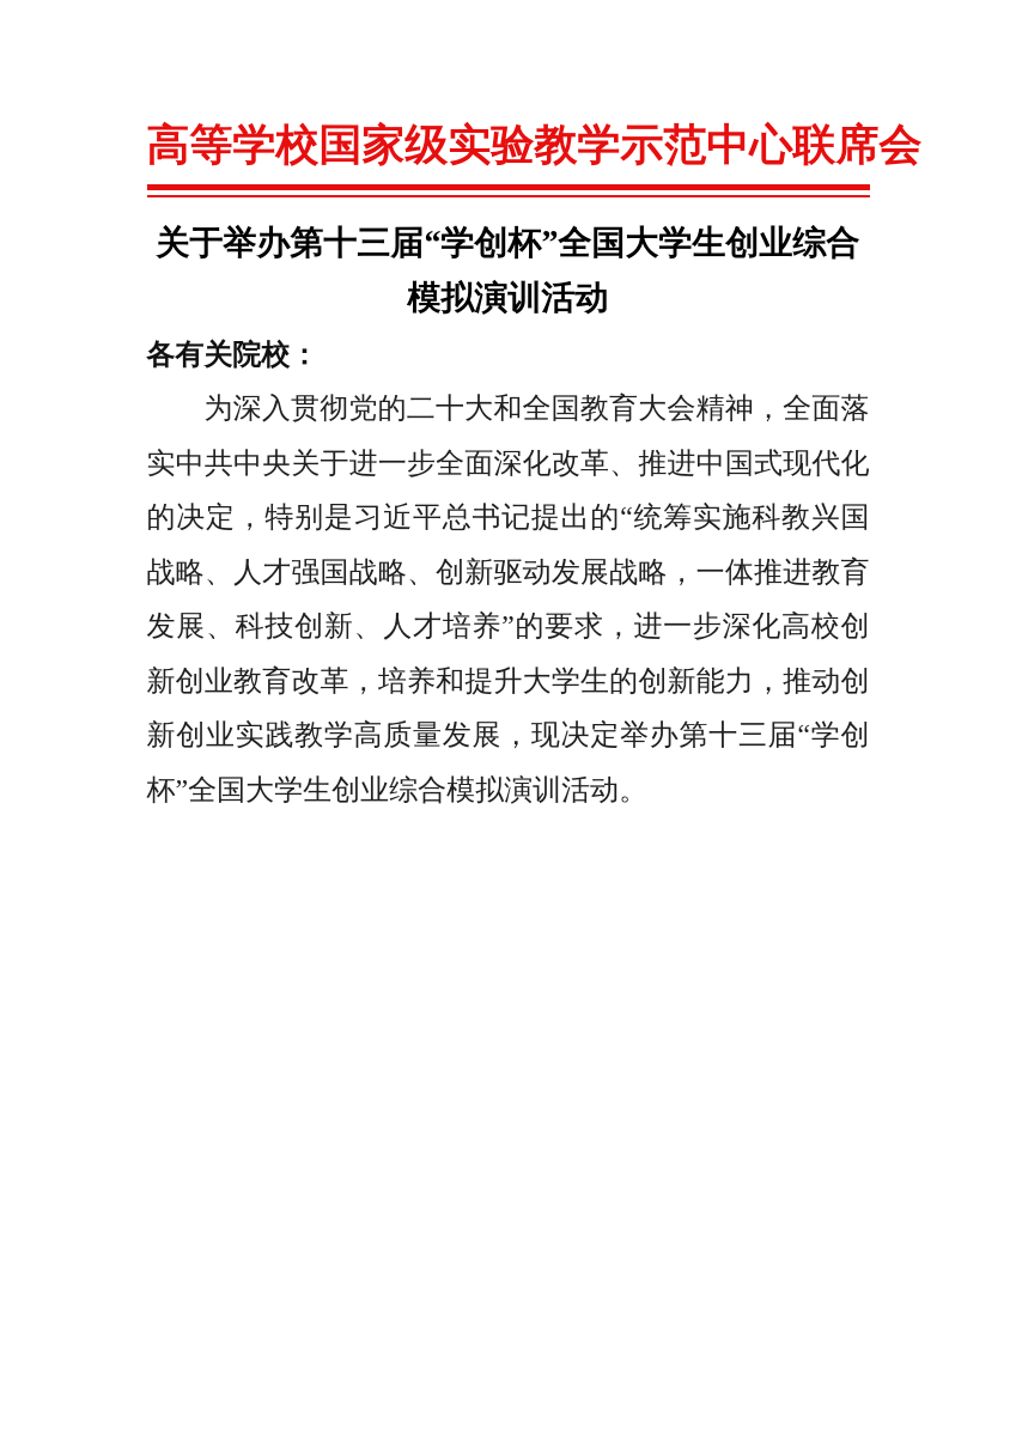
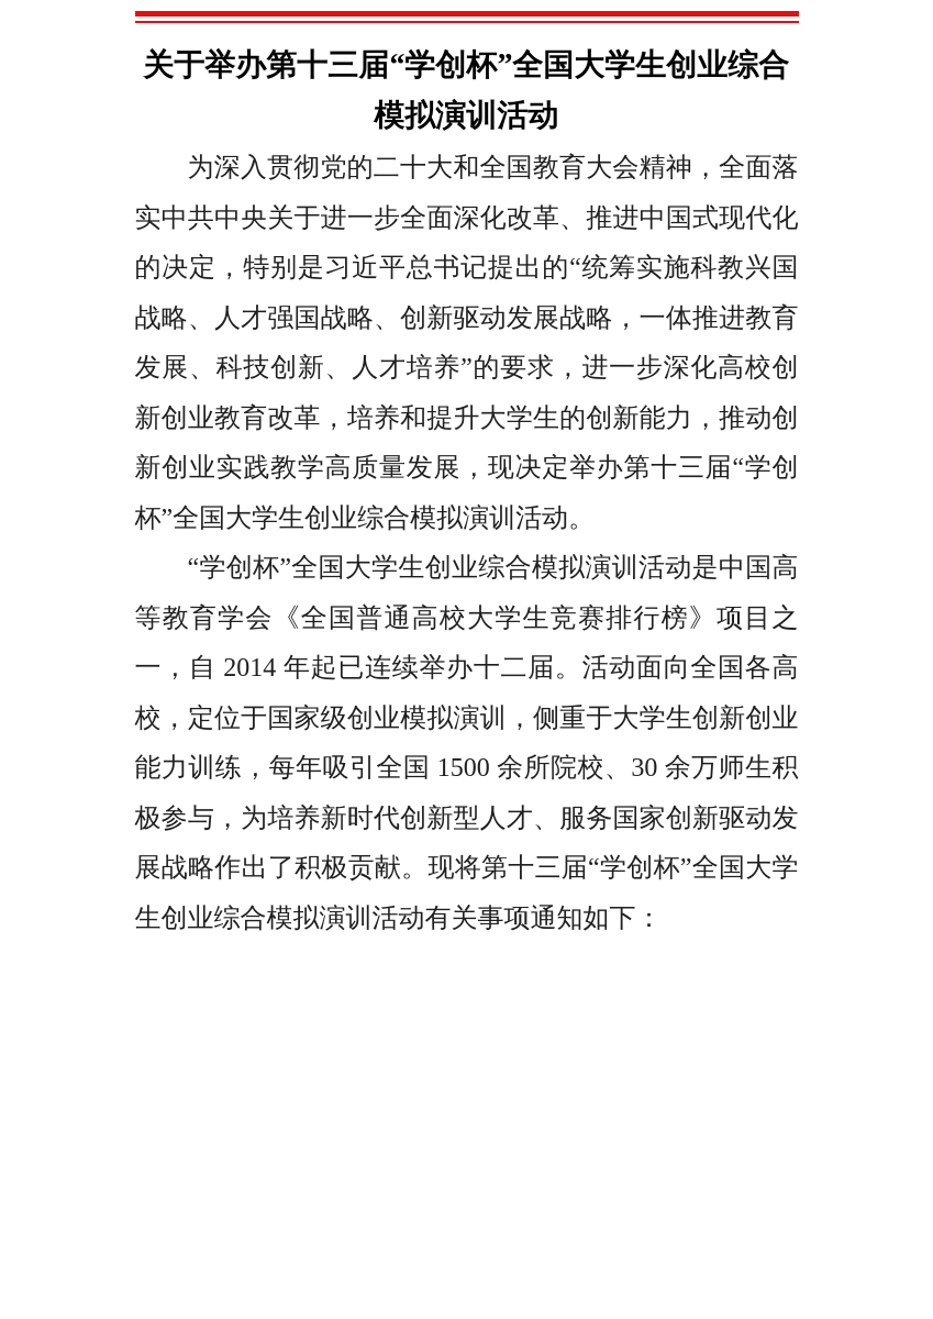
- 高等学校国家级实验教学示范中心联席会
  关于举办第十三届“学创杯”全国大学生创业综合模拟演训活动
- 各有关院校：
  为深入贯彻党的二十大和全国教育大会精神，全面落实中共中央关于进一步全面深化改革、推进中国式现代化的决定，特别是习近平总书记提出的“统筹实施科教兴国战略、人才强国战略、创新驱动发展战略，一体推进教育发展、科技创新、人才培养”的要求，进一步深化高校创新创业教育改革，培养和提升大学生的创新能力，推动创新创业实践教学高质量发展，现决定举办第十三届“学创杯”全国大学生创业综合模拟演训活动。
+ “学创杯”全国大学生创业综合模拟演训活动是中国高等教育学会《全国普通高校大学生竞赛排行榜》项目之一，自 2014 年起已连续举办十二届。活动面向全国各高校，定位于国家级创业模拟演训，侧重于大学生创新创业能力训练，每年吸引全国 1500 余所院校、30 余万师生积极参与，为培养新时代创新型人才、服务国家创新驱动发展战略作出了积极贡献。现将第十三届“学创杯”全国大学生创业综合模拟演训活动有关事项通知如下：
